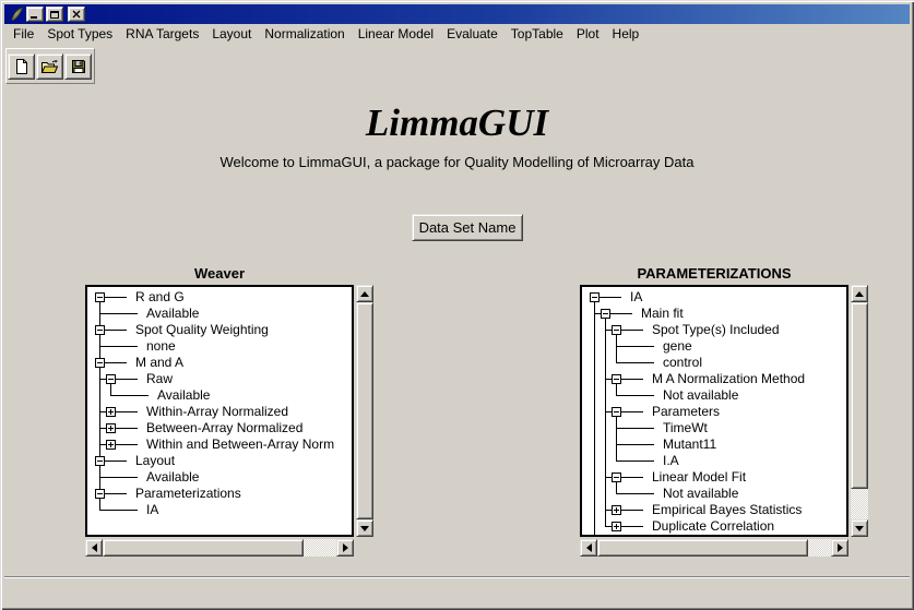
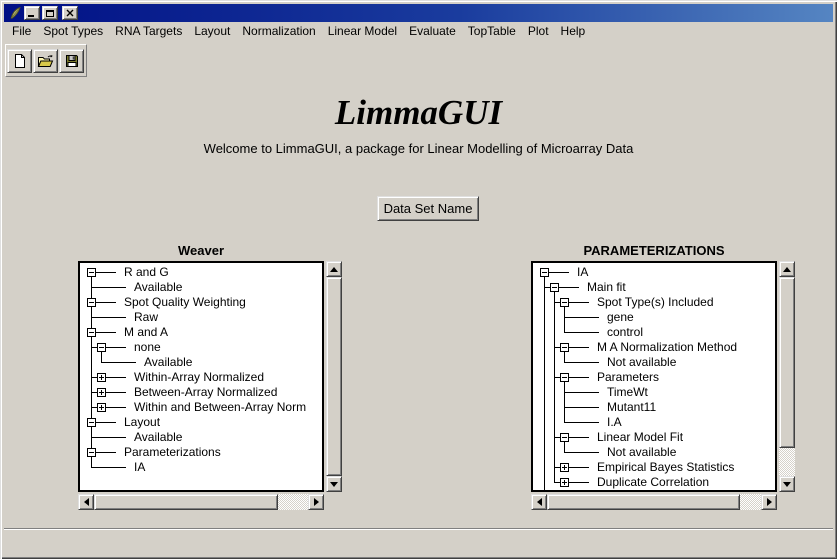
  File
  Spot Types
  RNA Targets
  Layout
  Normalization
  Linear Model
  Evaluate
  TopTable
  Plot
  Help
  LimmaGUI
- Welcome to LimmaGUI, a package for Quality Modelling of Microarray Data
+ Welcome to LimmaGUI, a package for Linear Modelling of Microarray Data
  Data Set Name
  Weaver
  PARAMETERIZATIONS
  R and G
  Available
  Spot Quality Weighting
- none
+ Raw
  M and A
- Raw
+ none
  Available
  Within-Array Normalized
  Between-Array Normalized
  Within and Between-Array Norm
  Layout
  Available
  Parameterizations
  IA
  IA
  Main fit
  Spot Type(s) Included
  gene
  control
  M A Normalization Method
  Not available
  Parameters
  TimeWt
  Mutant11
  I.A
  Linear Model Fit
  Not available
  Empirical Bayes Statistics
  Duplicate Correlation
